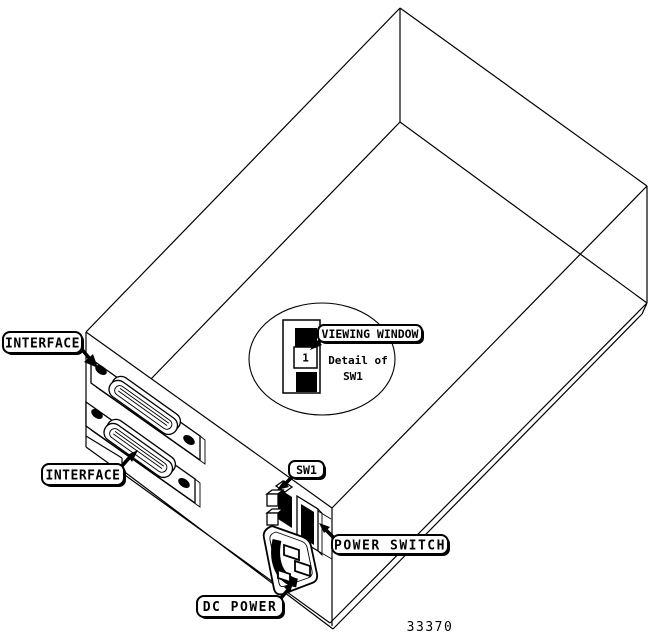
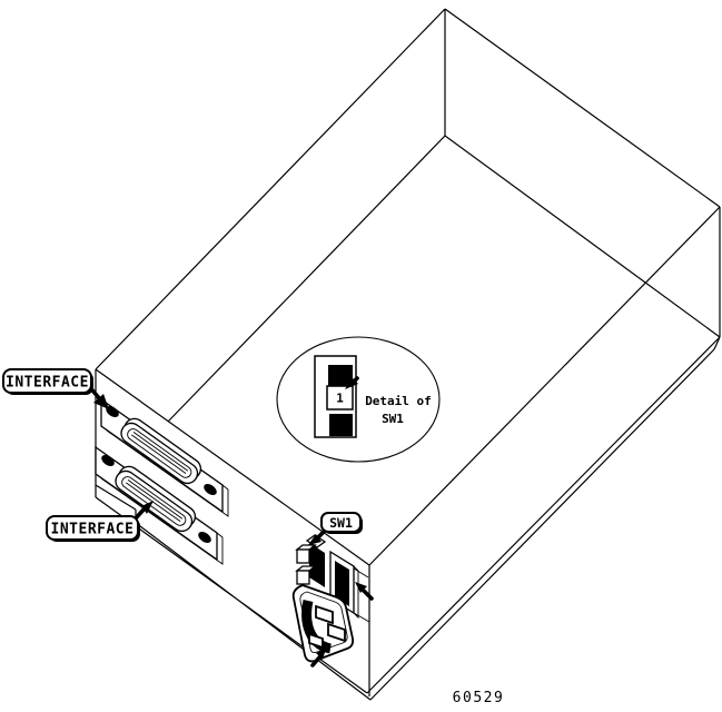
  1
  Detail of
  SW1
  INTERFACE
  INTERFACE
- VIEWING WINDOW
  SW1
- POWER SWITCH
- DC POWER
- 33370
+ 60529
